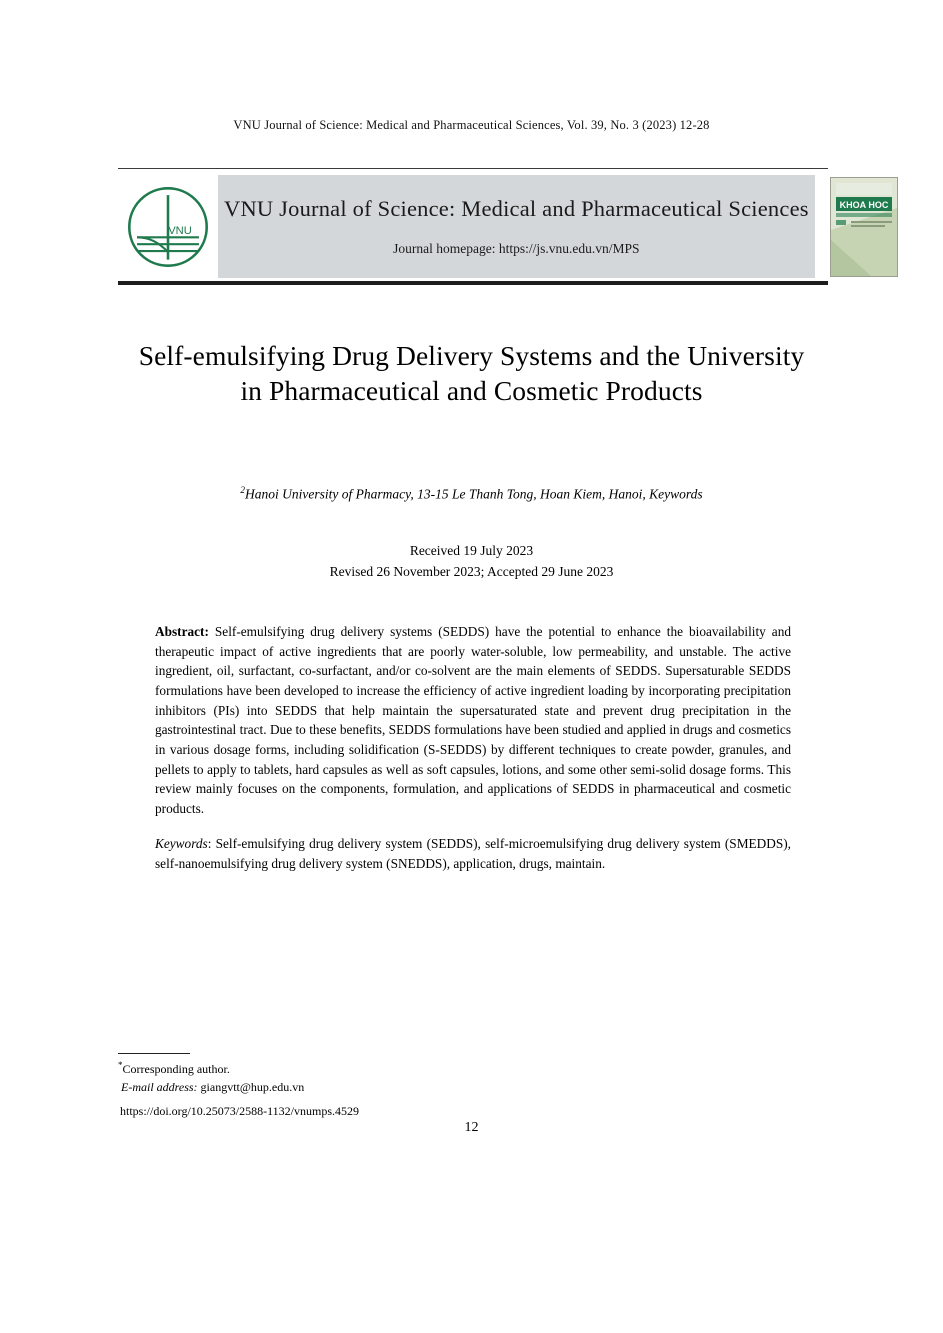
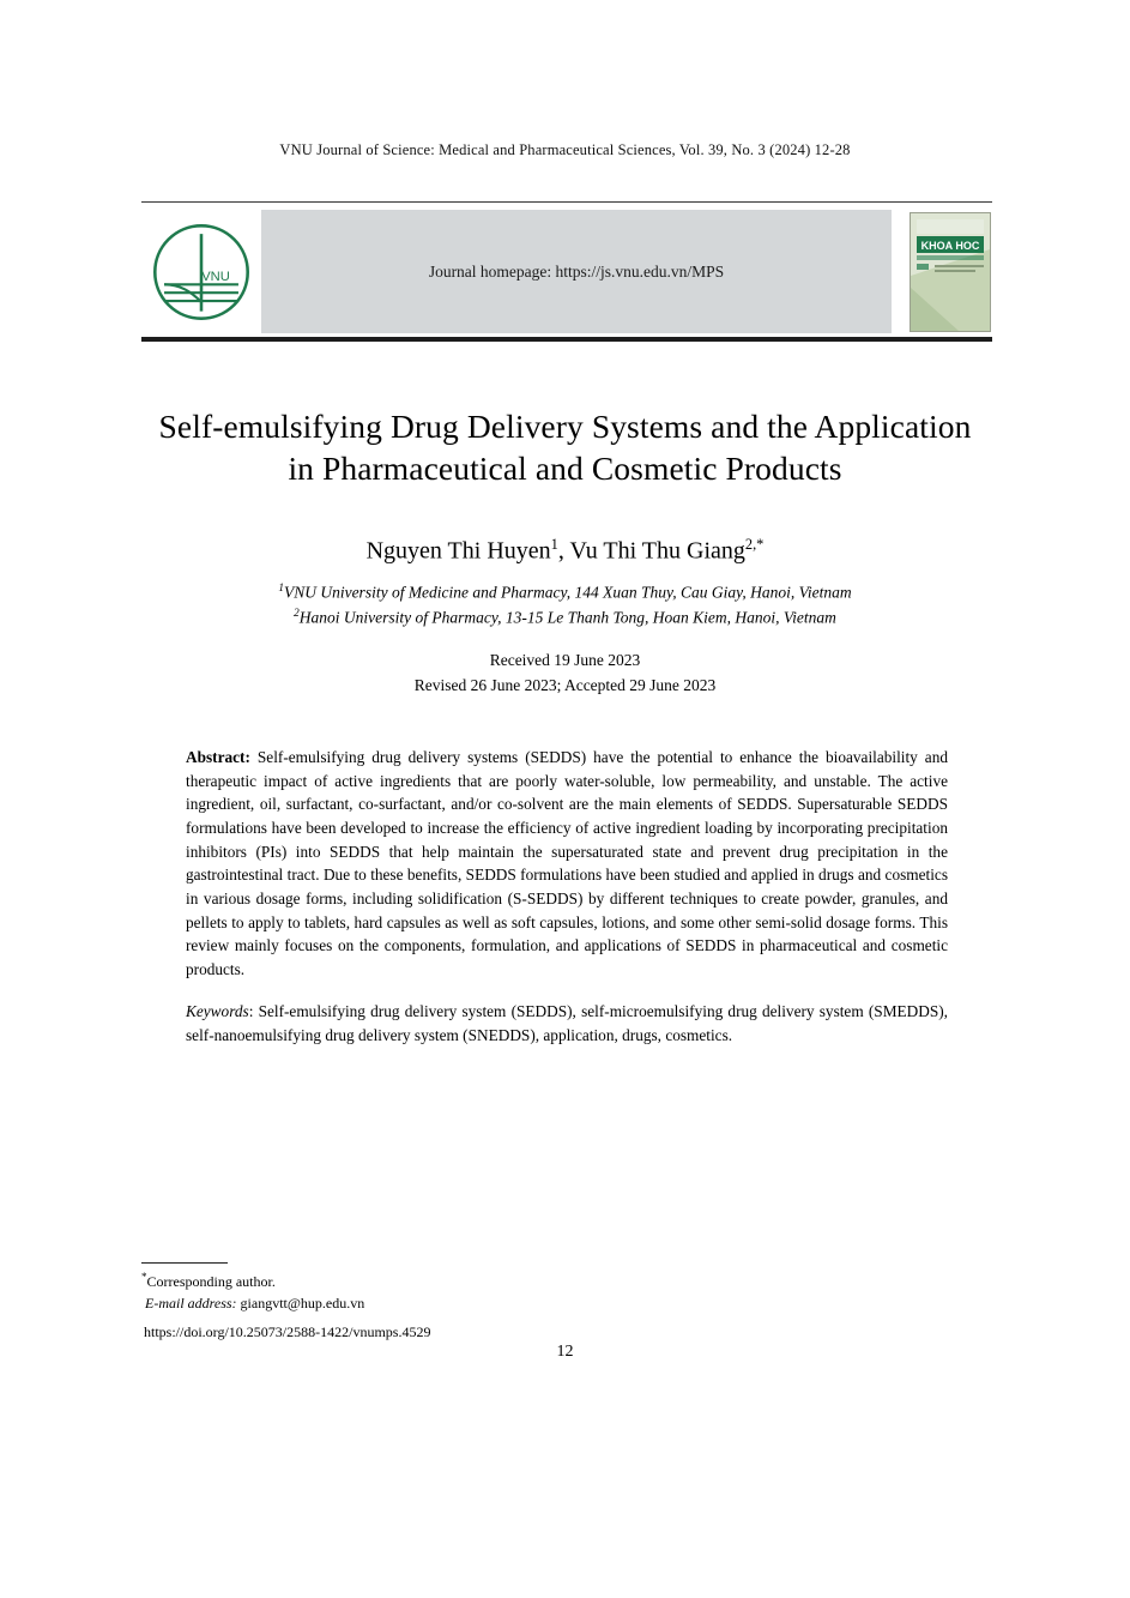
- VNU Journal of Science: Medical and Pharmaceutical Sciences, Vol. 39, No. 3 (2023) 12-28
+ VNU Journal of Science: Medical and Pharmaceutical Sciences, Vol. 39, No. 3 (2024) 12-28
  VNU
- VNU Journal of Science: Medical and Pharmaceutical Sciences
  Journal homepage: https://js.vnu.edu.vn/MPS
  KHOA HOC
- Self-emulsifying Drug Delivery Systems and the University
+ Self-emulsifying Drug Delivery Systems and the Application
  in Pharmaceutical and Cosmetic Products
+ Nguyen Thi Huyen1, Vu Thi Thu Giang2,*
+ 1VNU University of Medicine and Pharmacy, 144 Xuan Thuy, Cau Giay, Hanoi, Vietnam
- 2Hanoi University of Pharmacy, 13-15 Le Thanh Tong, Hoan Kiem, Hanoi, Keywords
+ 2Hanoi University of Pharmacy, 13-15 Le Thanh Tong, Hoan Kiem, Hanoi, Vietnam
- Received 19 July 2023
+ Received 19 June 2023
- Revised 26 November 2023; Accepted 29 June 2023
+ Revised 26 June 2023; Accepted 29 June 2023
  Abstract: Self-emulsifying drug delivery systems (SEDDS) have the potential to enhance the bioavailability and therapeutic impact of active ingredients that are poorly water-soluble, low permeability, and unstable. The active ingredient, oil, surfactant, co-surfactant, and/or co-solvent are the main elements of SEDDS. Supersaturable SEDDS formulations have been developed to increase the efficiency of active ingredient loading by incorporating precipitation inhibitors (PIs) into SEDDS that help maintain the supersaturated state and prevent drug precipitation in the gastrointestinal tract. Due to these benefits, SEDDS formulations have been studied and applied in drugs and cosmetics in various dosage forms, including solidification (S-SEDDS) by different techniques to create powder, granules, and pellets to apply to tablets, hard capsules as well as soft capsules, lotions, and some other semi-solid dosage forms. This review mainly focuses on the components, formulation, and applications of SEDDS in pharmaceutical and cosmetic products.
- Keywords: Self-emulsifying drug delivery system (SEDDS), self-microemulsifying drug delivery system (SMEDDS), self-nanoemulsifying drug delivery system (SNEDDS), application, drugs, maintain.
+ Keywords: Self-emulsifying drug delivery system (SEDDS), self-microemulsifying drug delivery system (SMEDDS), self-nanoemulsifying drug delivery system (SNEDDS), application, drugs, cosmetics.
  *Corresponding author.
  E-mail address: giangvtt@hup.edu.vn
- https://doi.org/10.25073/2588-1132/vnumps.4529
+ https://doi.org/10.25073/2588-1422/vnumps.4529
  12
